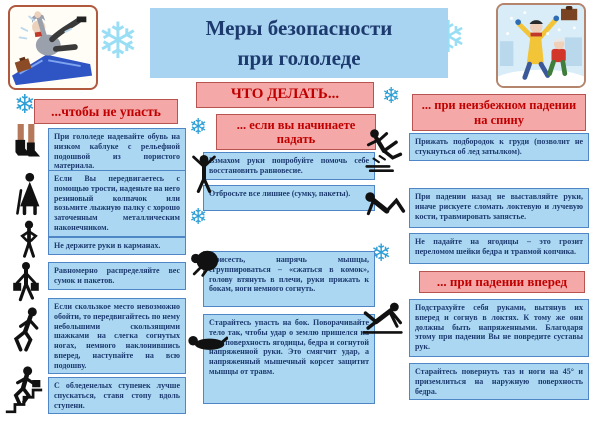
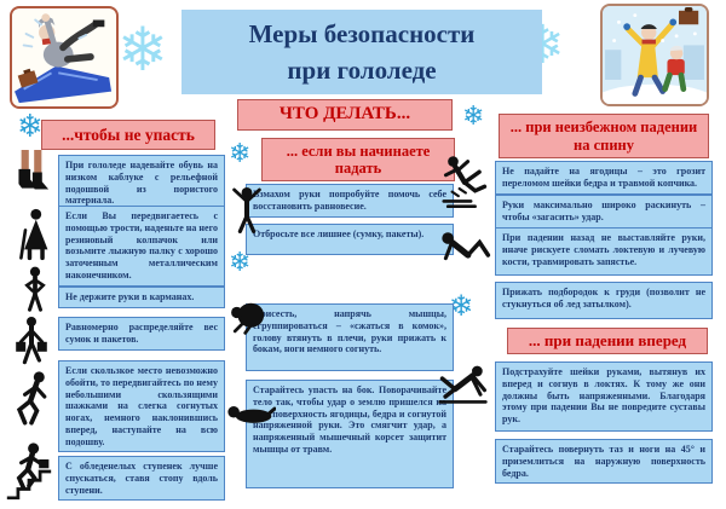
  ❄
  ❄
  ❄
  ❄
  ❄
  ❄
  ❄
  Меры безопасности при гололеде
  ...чтобы не упасть
  При гололеде надевайте обувь на низком каблуке с рельефной подошвой из пористого материала.
  Если Вы передвигаетесь с помощью трости, наденьте на него резиновый колпачок или возьмите лыжную палку с хорошо заточенным металлическим наконечником.
  Не держите руки в карманах.
  Равномерно распределяйте вес сумок и пакетов.
  Если скользкое место невозможно обойти, то передвигайтесь по нему небольшими скользящими шажками на слегка согнутых ногах, немного наклонившись вперед, наступайте на всю подошву.
  С обледенелых ступенек лучше спускаться, ставя стопу вдоль ступени.
  ЧТО ДЕЛАТЬ...
  ... если вы начинаете падать
  змахом руки попробуйте помочь себе восстановить равновесие.
  Отбросьте все лишнее (сумку, пакеты).
  исесть, напрячь мышцы, группироваться – «сжаться в комок», голову втянуть в плечи, руки прижать к бокам, ноги немного согнуть.
  Старайтесь упасть на бок. Поворачивайте тело так, чтобы удар о землю пришелся поверхность ягодицы, бедра и согнутой напряженной руки. Это смягчит удар, а напряженный мышечный корсет защитит мышцы от травм.
  ... при неизбежном падении на спину
- Прижать подбородок к груди (позволит не стукнуться об лед затылком).
+ Не падайте на ягодицы – это грозит переломом шейки бедра и травмой копчика.
+ Руки максимально широко раскинуть – чтобы «загасить» удар.
  При падении назад не выставляйте руки, иначе рискуете сломать локтевую и лучевую кости, травмировать запястье.
- Не падайте на ягодицы – это грозит переломом шейки бедра и травмой копчика.
+ Прижать подбородок к груди (позволит не стукнуться об лед затылком).
  ... при падении вперед
- Подстрахуйте себя руками, вытянув их вперед и согнув в локтях. К тому же они должны быть напряженными. Благодаря этому при падении Вы не повредите суставы рук.
+ Подстрахуйте шейки руками, вытянув их вперед и согнув в локтях. К тому же они должны быть напряженными. Благодаря этому при падении Вы не повредите суставы рук.
  Старайтесь повернуть таз и ноги на 45° и приземлиться на наружную поверхность бедра.
